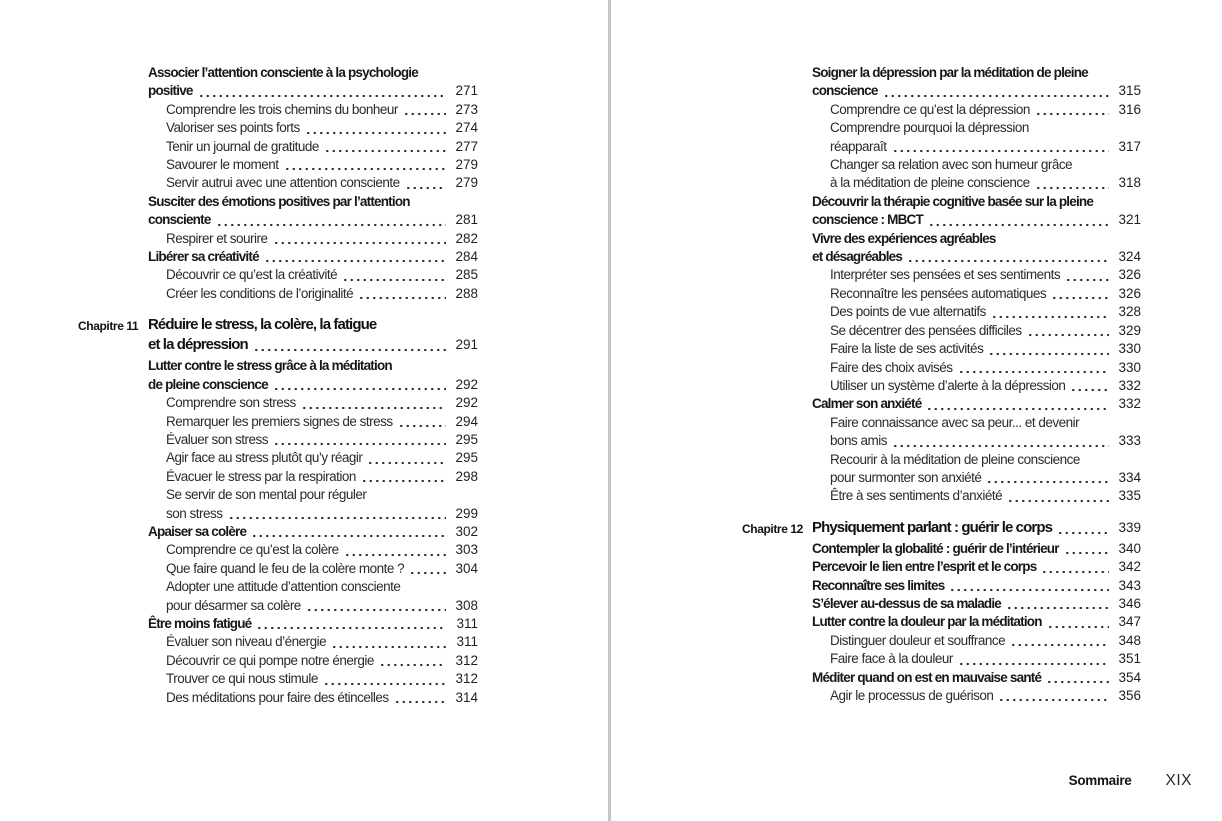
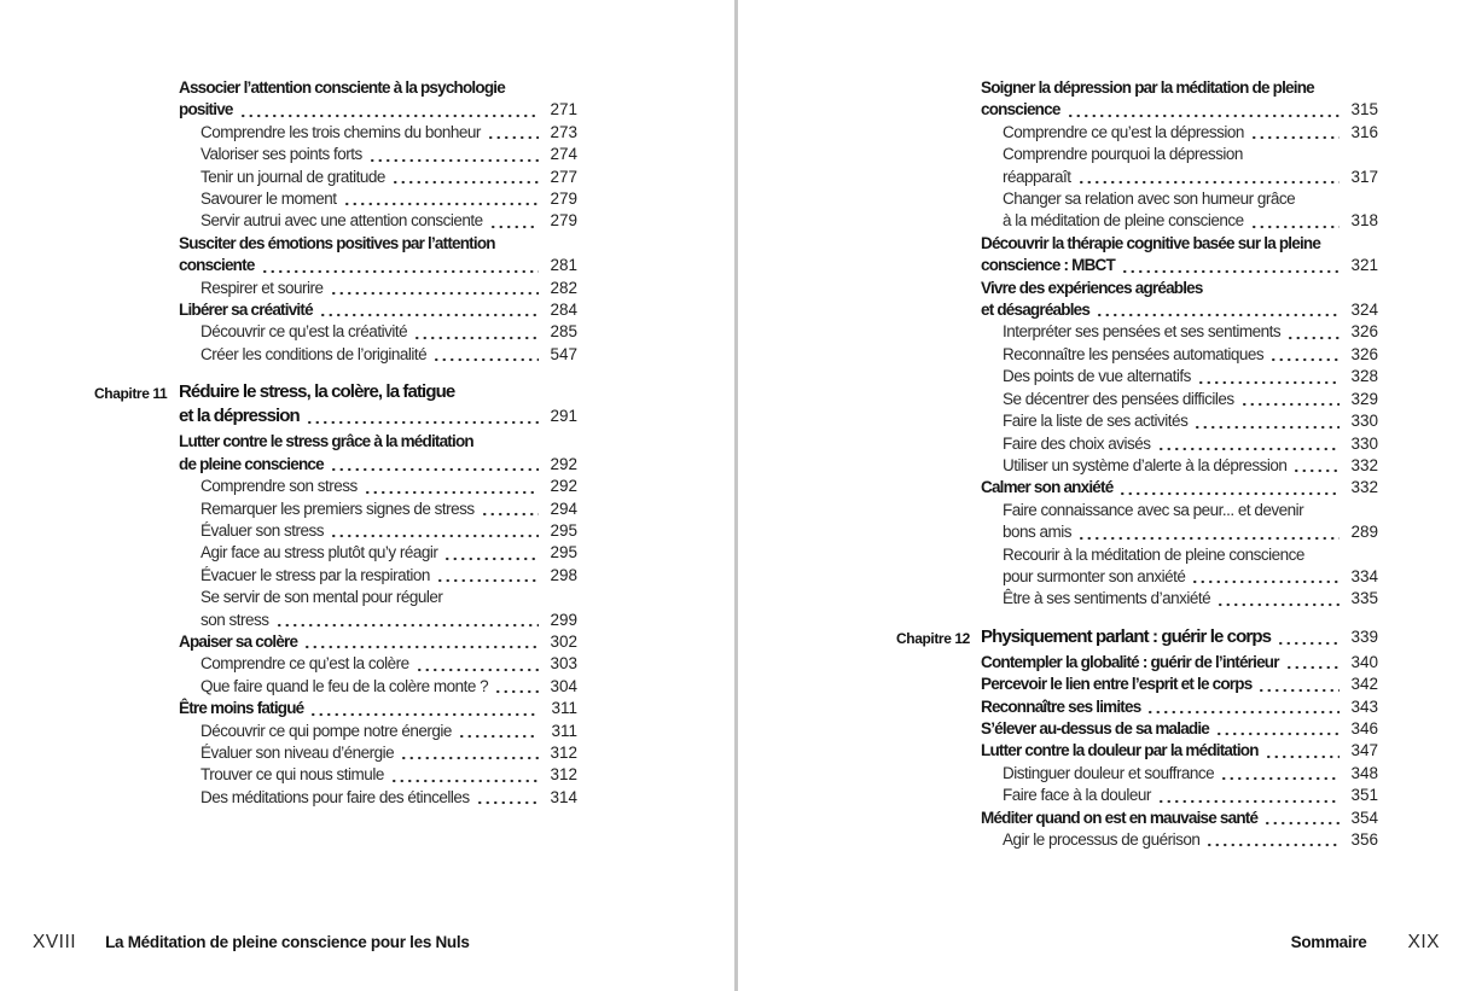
  Associer l’attention consciente à la psychologie
  positive
  271
  Comprendre les trois chemins du bonheur
  273
  Valoriser ses points forts
  274
  Tenir un journal de gratitude
  277
  Savourer le moment
  279
  Servir autrui avec une attention consciente
  279
  Susciter des émotions positives par l’attention
  consciente
  281
  Respirer et sourire
  282
  Libérer sa créativité
  284
  Découvrir ce qu’est la créativité
  285
  Créer les conditions de l’originalité
- 288
+ 547
  Chapitre 11
  Réduire le stress, la colère, la fatigue
  et la dépression
  291
  Lutter contre le stress grâce à la méditation
  de pleine conscience
  292
  Comprendre son stress
  292
  Remarquer les premiers signes de stress
  294
  Évaluer son stress
  295
  Agir face au stress plutôt qu’y réagir
  295
  Évacuer le stress par la respiration
  298
  Se servir de son mental pour réguler
  son stress
  299
  Apaiser sa colère
  302
  Comprendre ce qu’est la colère
  303
  Que faire quand le feu de la colère monte ?
  304
- Adopter une attitude d’attention consciente
- pour désarmer sa colère
- 308
  Être moins fatigué
  311
- Évaluer son niveau d’énergie
+ Découvrir ce qui pompe notre énergie
  311
- Découvrir ce qui pompe notre énergie
+ Évaluer son niveau d’énergie
  312
  Trouver ce qui nous stimule
  312
  Des méditations pour faire des étincelles
  314
  Soigner la dépression par la méditation de pleine
  conscience
  315
  Comprendre ce qu’est la dépression
  316
  Comprendre pourquoi la dépression
  réapparaît
  317
  Changer sa relation avec son humeur grâce
  à la méditation de pleine conscience
  318
  Découvrir la thérapie cognitive basée sur la pleine
  conscience : MBCT
  321
  Vivre des expériences agréables
  et désagréables
  324
  Interpréter ses pensées et ses sentiments
  326
  Reconnaître les pensées automatiques
  326
  Des points de vue alternatifs
  328
  Se décentrer des pensées difficiles
  329
  Faire la liste de ses activités
  330
  Faire des choix avisés
  330
  Utiliser un système d’alerte à la dépression
  332
  Calmer son anxiété
  332
  Faire connaissance avec sa peur... et devenir
  bons amis
- 333
+ 289
  Recourir à la méditation de pleine conscience
  pour surmonter son anxiété
  334
  Être à ses sentiments d’anxiété
  335
  Chapitre 12
  Physiquement parlant : guérir le corps
  339
  Contempler la globalité : guérir de l’intérieur
  340
  Percevoir le lien entre l’esprit et le corps
  342
  Reconnaître ses limites
  343
  S’élever au-dessus de sa maladie
  346
  Lutter contre la douleur par la méditation
  347
  Distinguer douleur et souffrance
  348
  Faire face à la douleur
  351
  Méditer quand on est en mauvaise santé
  354
  Agir le processus de guérison
  356
+ XVIII
+ La Méditation de pleine conscience pour les Nuls
  Sommaire
  XIX
